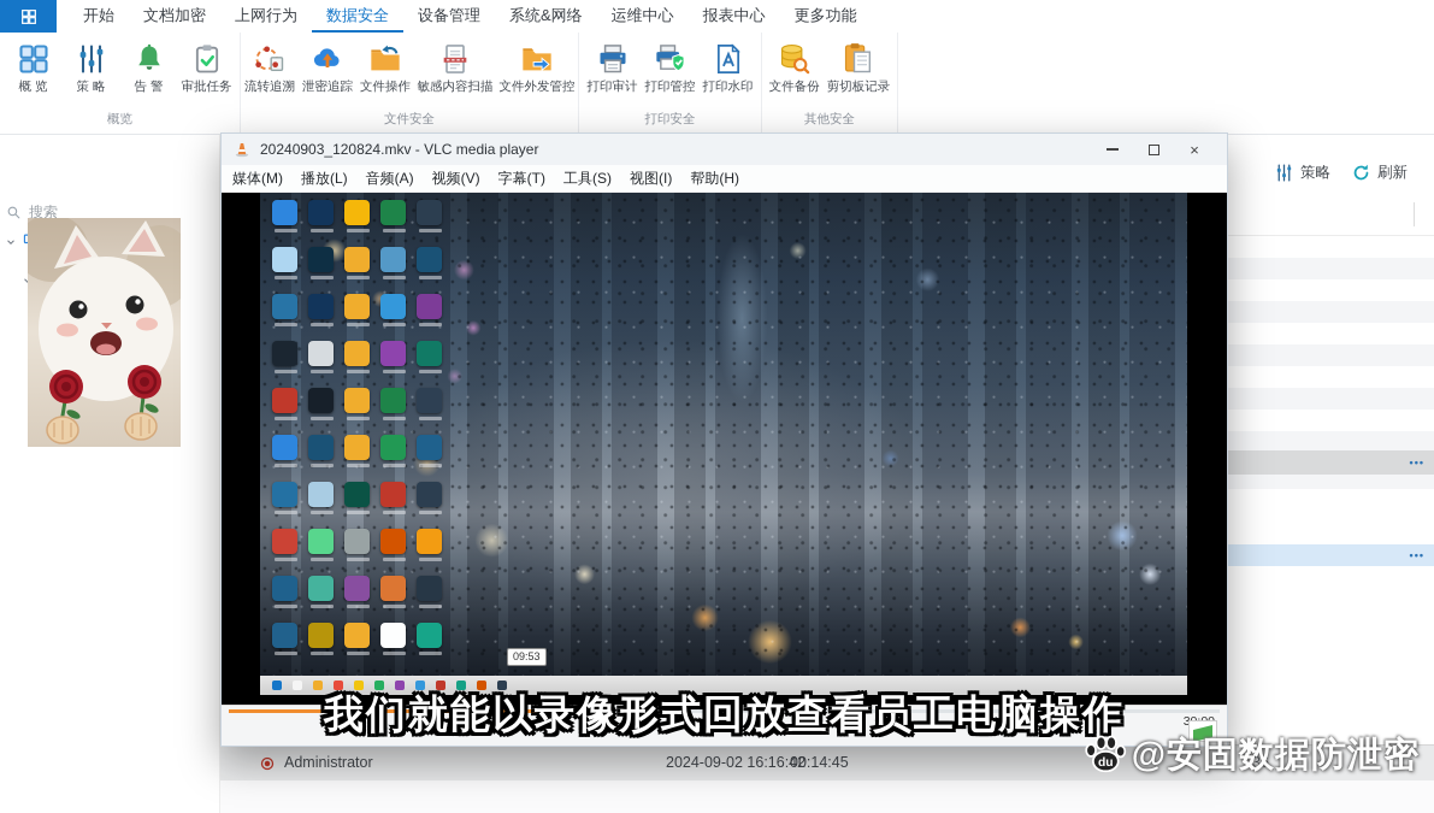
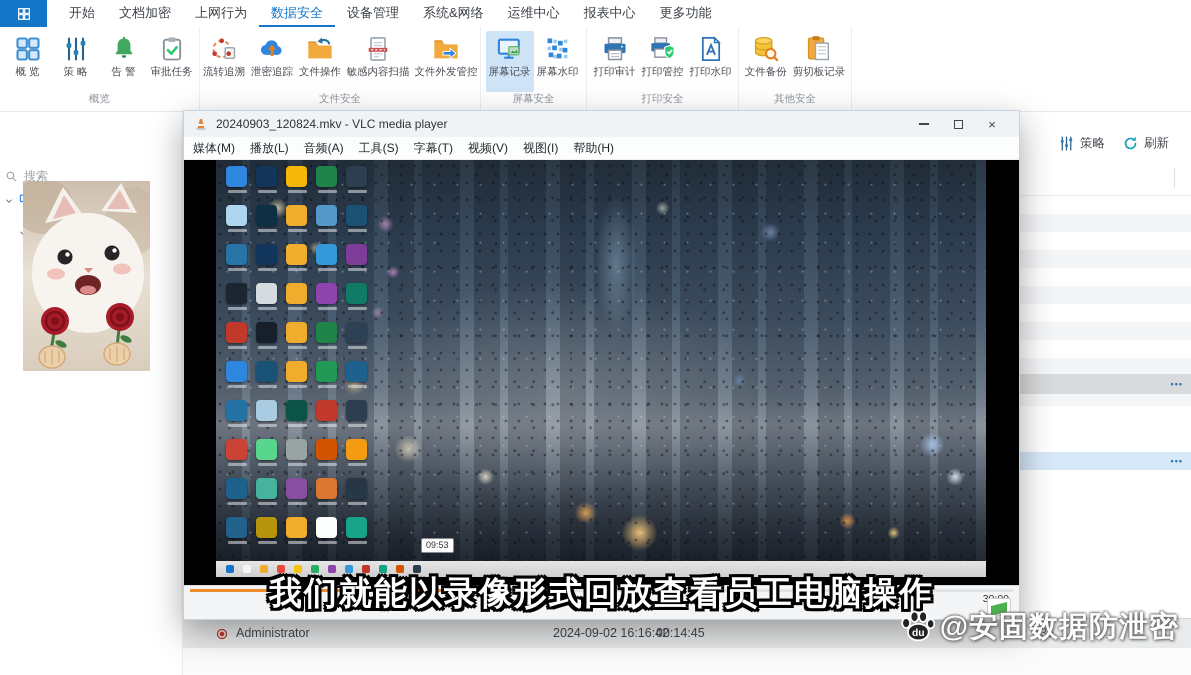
  开始
  文档加密
  上网行为
  数据安全
  设备管理
  系统&网络
  运维中心
  报表中心
  更多功能
  概 览
  策 略
  告 警
  审批任务
  概览
  流转追溯
  泄密追踪
  文件操作
  敏感内容扫描
  文件外发管控
  文件安全
+ 屏幕记录
+ 屏幕水印
+ 屏幕安全
  打印审计
  打印管控
  打印水印
  打印安全
  文件备份
  剪切板记录
  其他安全
  策略
  刷新
  搜索
  •••
  •••
  Administrator
  2024-09-02 16:16:42
  00:14:45
  36
  20240903_120824.mkv - VLC media player
  ×
  媒体(M)
  播放(L)
  音频(A)
- 视频(V)
+ 工具(S)
  字幕(T)
- 工具(S)
+ 视频(V)
  视图(I)
  帮助(H)
  09:53
  我们就能以录像形式回放查看员工电脑操作
  @安固数据防泄密
